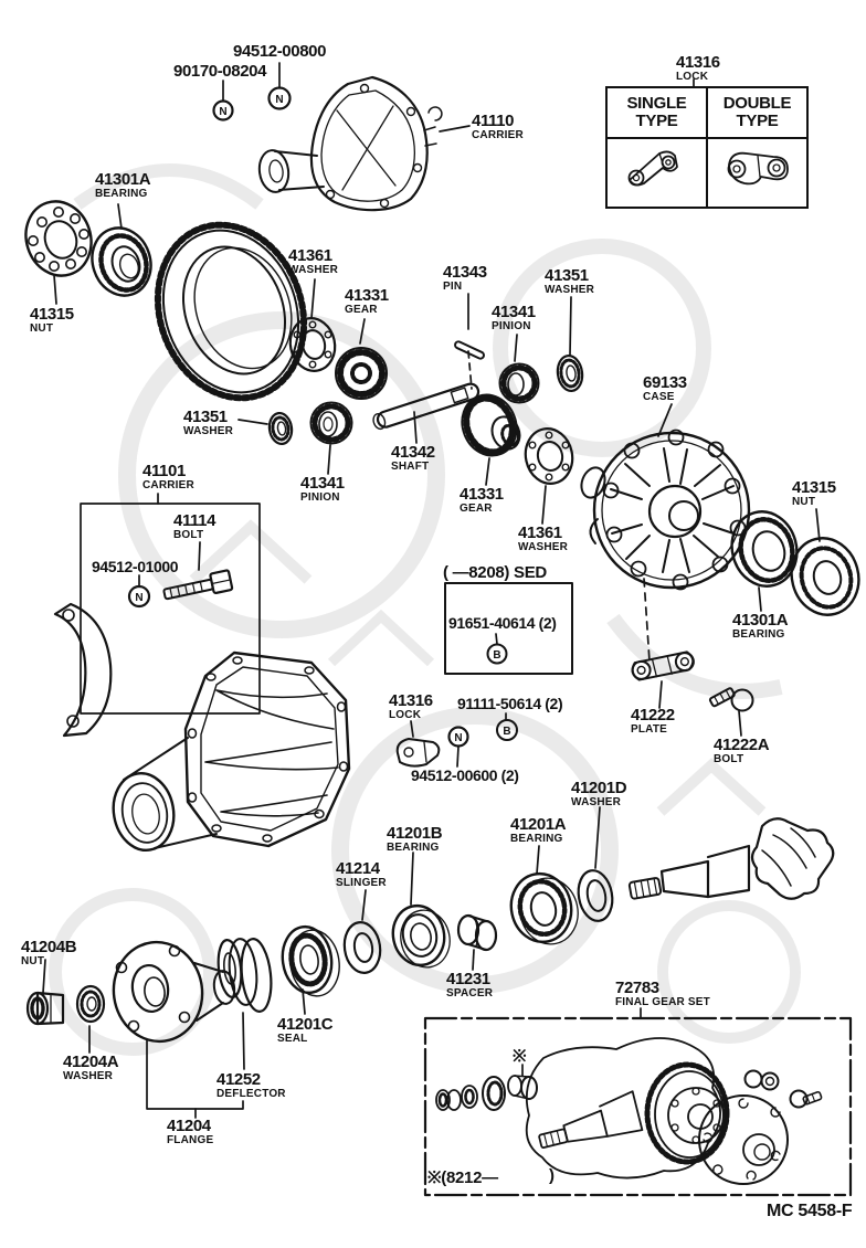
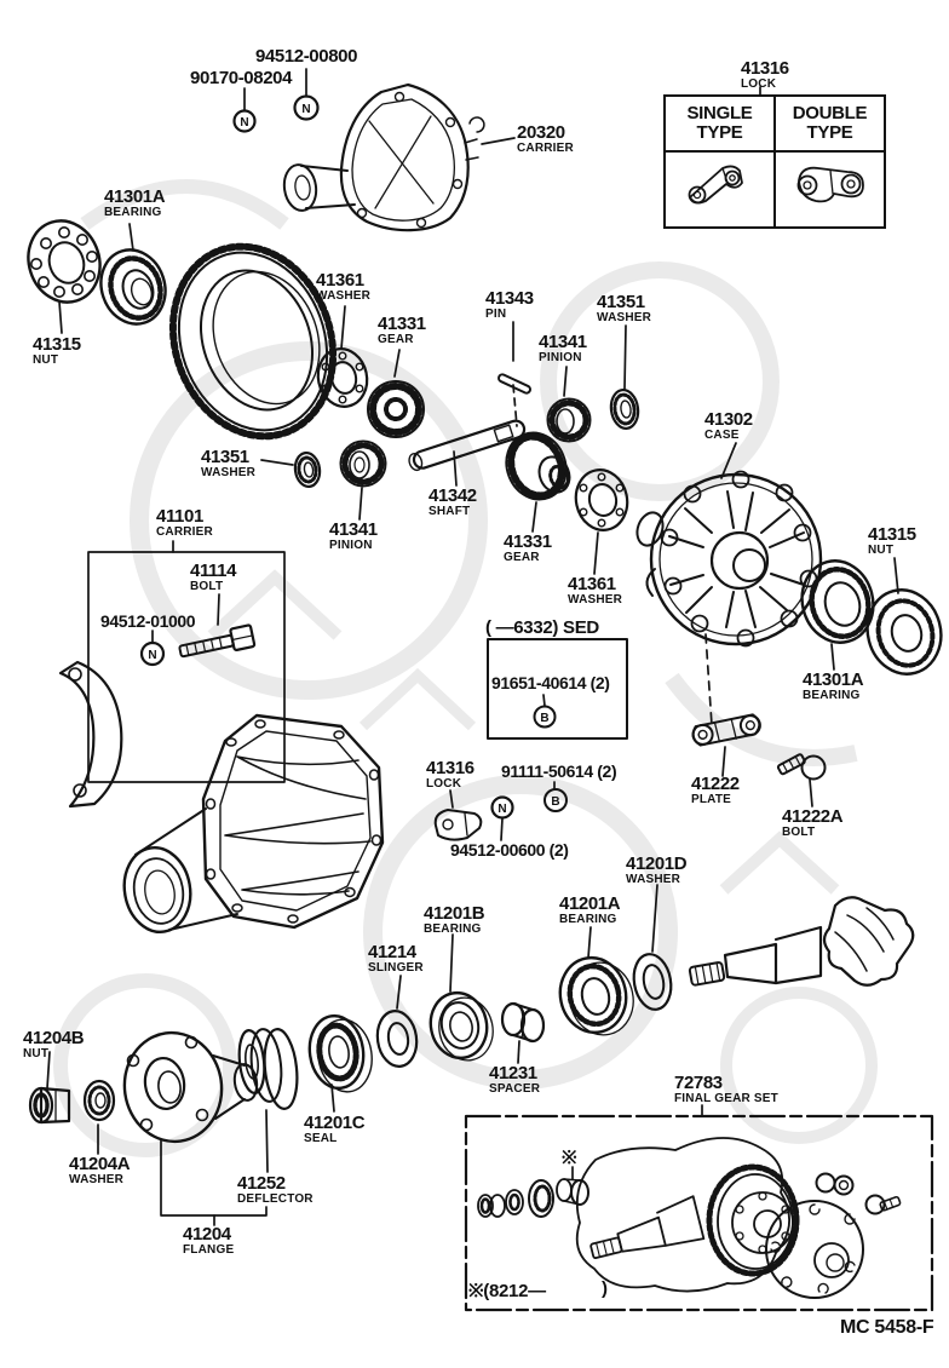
  N
  N
  N
  N
  B
  B
  41316
  LOCK
  SINGLE
  TYPE
  DOUBLE
  TYPE
  94512-00800
  90170-08204
- 41110
+ 20320
  CARRIER
  41301A
  BEARING
  41315
  NUT
  41361
  WASHER
  41331
  GEAR
  41343
  PIN
  41351
  WASHER
  41341
  PINION
- 69133
+ 41302
  CASE
  41351
  WASHER
  41341
  PINION
  41342
  SHAFT
  41331
  GEAR
  41361
  WASHER
  41315
  NUT
  41301A
  BEARING
  41101
  CARRIER
  41114
  BOLT
  94512-01000
- ( —8208) SED
+ ( —6332) SED
  91651-40614 (2)
  41316
  LOCK
  91111-50614 (2)
  94512-00600 (2)
  41222
  PLATE
  41222A
  BOLT
  41201D
  WASHER
  41201B
  BEARING
  41201A
  BEARING
  41214
  SLINGER
  41231
  SPACER
  41204B
  NUT
  41204A
  WASHER
  41252
  DEFLECTOR
  41201C
  SEAL
  41204
  FLANGE
  72783
  FINAL GEAR SET
  ※
  ※(8212—
  )
  MC 5458-F
